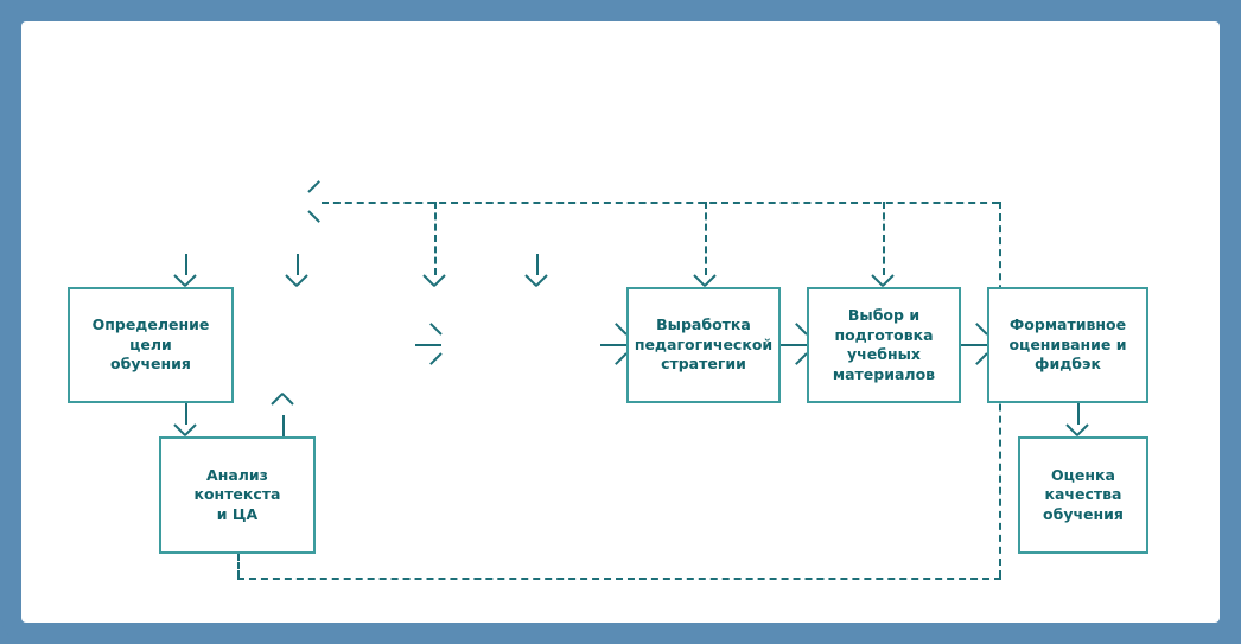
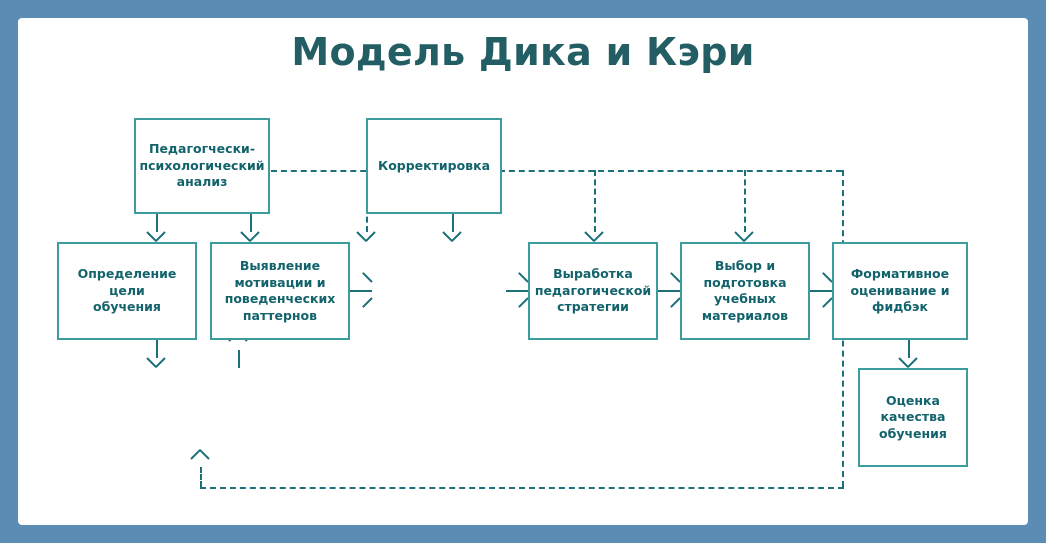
+ Модель Дика и Кэри
+ Педагогчески-
+ психологический
+ анализ
+ Корректировка
  Определение
  цели
  обучения
+ Выявление
+ мотивации и
+ поведенческих
+ паттернов
  Выработка
  педагогической
  стратегии
  Выбор и
  подготовка
  учебных
  материалов
  Формативное
  оценивание и
  фидбэк
- Анализ
- контекста
- и ЦА
  Оценка
  качества
  обучения
